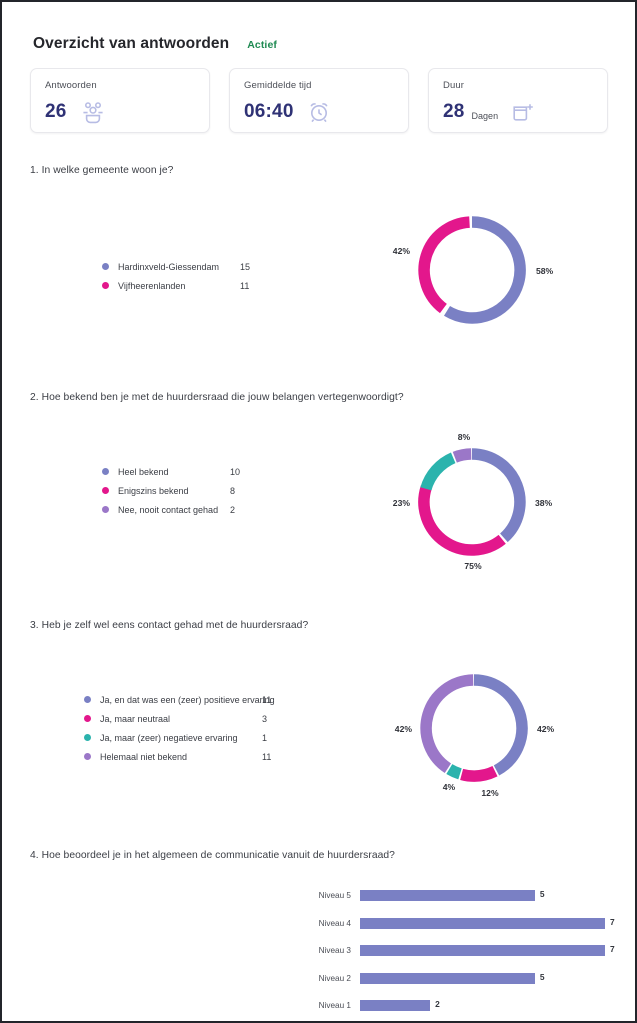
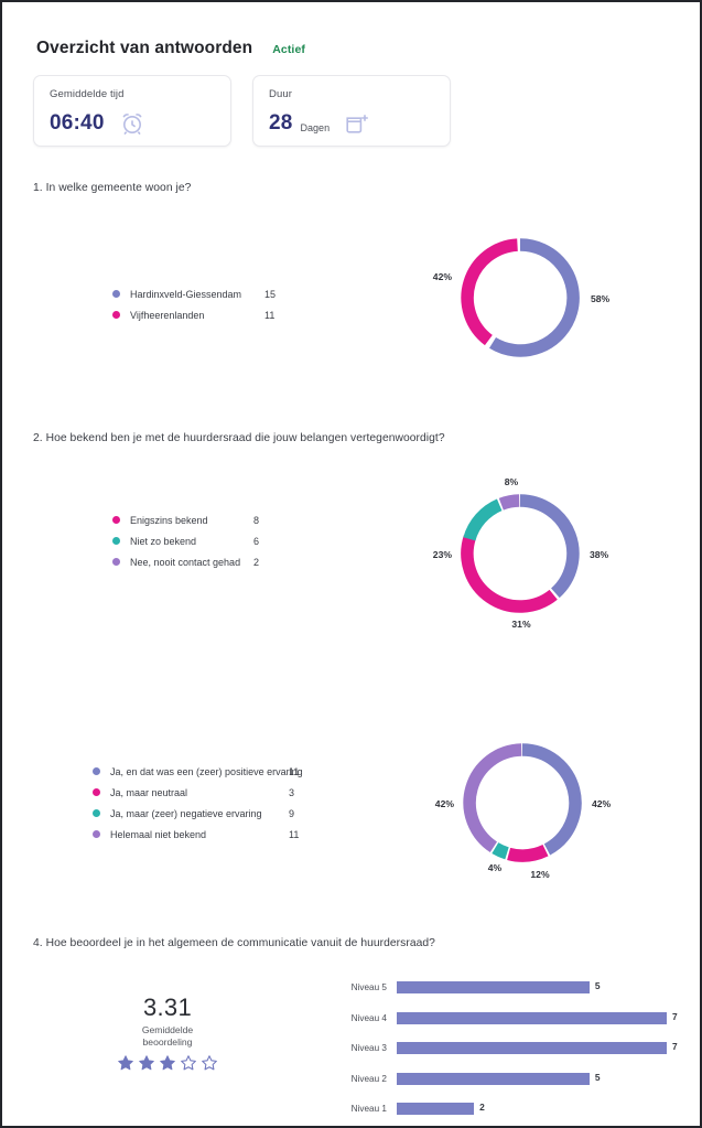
  Overzicht van antwoorden
  Actief
- Antwoorden
- 26
  Gemiddelde tijd
  06:40
  Duur
  28
  Dagen
  1. In welke gemeente woon je?
  Hardinxveld-Giessendam
  15
  Vijfheerenlanden
  11
  58%
  42%
  2. Hoe bekend ben je met de huurdersraad die jouw belangen vertegenwoordigt?
- Heel bekend
- 10
  Enigszins bekend
  8
+ Niet zo bekend
+ 6
  Nee, nooit contact gehad
  2
  38%
- 75%
+ 31%
  23%
  8%
- 3. Heb je zelf wel eens contact gehad met de huurdersraad?
  Ja, en dat was een (zeer) positieve ervaring
  11
  Ja, maar neutraal
  3
  Ja, maar (zeer) negatieve ervaring
- 1
+ 9
  Helemaal niet bekend
  11
  42%
  12%
  4%
  42%
  4. Hoe beoordeel je in het algemeen de communicatie vanuit de huurdersraad?
+ 3.31
+ Gemiddelde
+ beoordeling
  Niveau 5
  5
  Niveau 4
  7
  Niveau 3
  7
  Niveau 2
  5
  Niveau 1
  2
